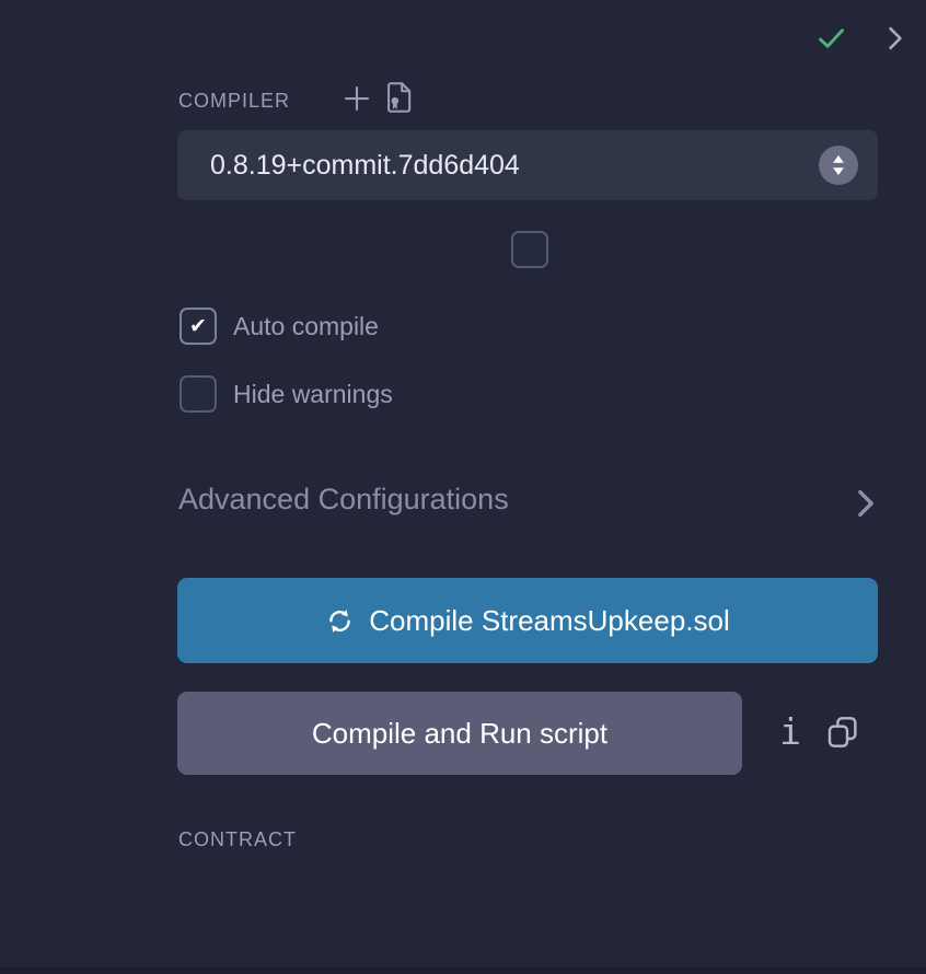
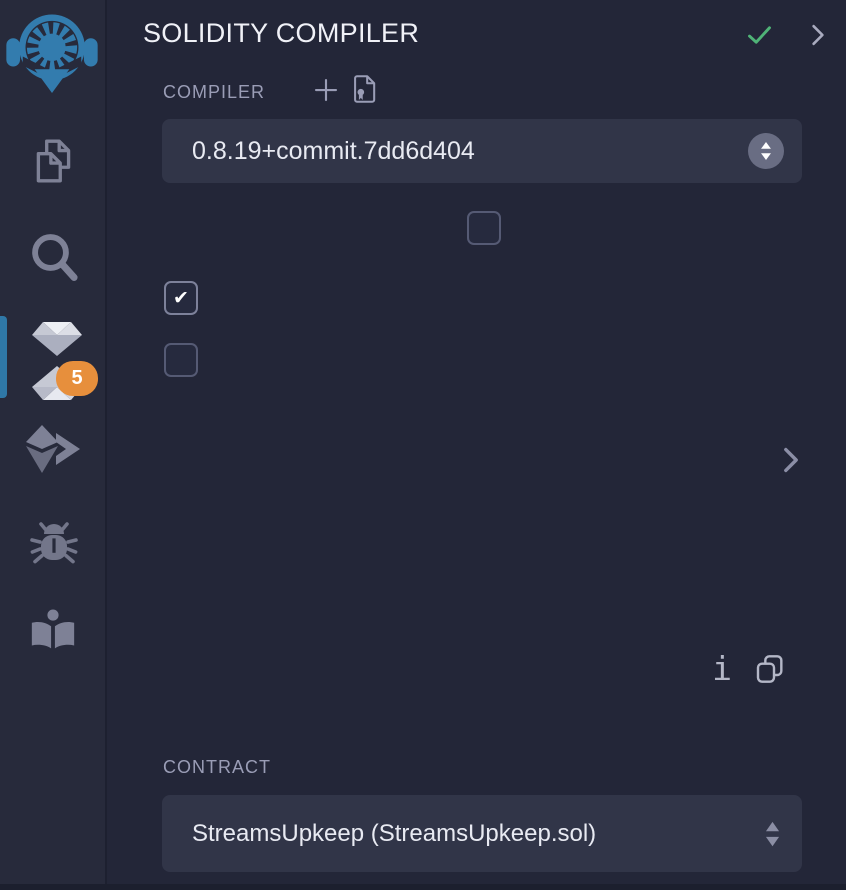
+ 5
+ SOLIDITY COMPILER
  COMPILER
  0.8.19+commit.7dd6d404
  ✔
- Auto compile
- Hide warnings
- Advanced Configurations
- Compile StreamsUpkeep.sol
- Compile and Run script
  i
  CONTRACT
+ StreamsUpkeep (StreamsUpkeep.sol)
